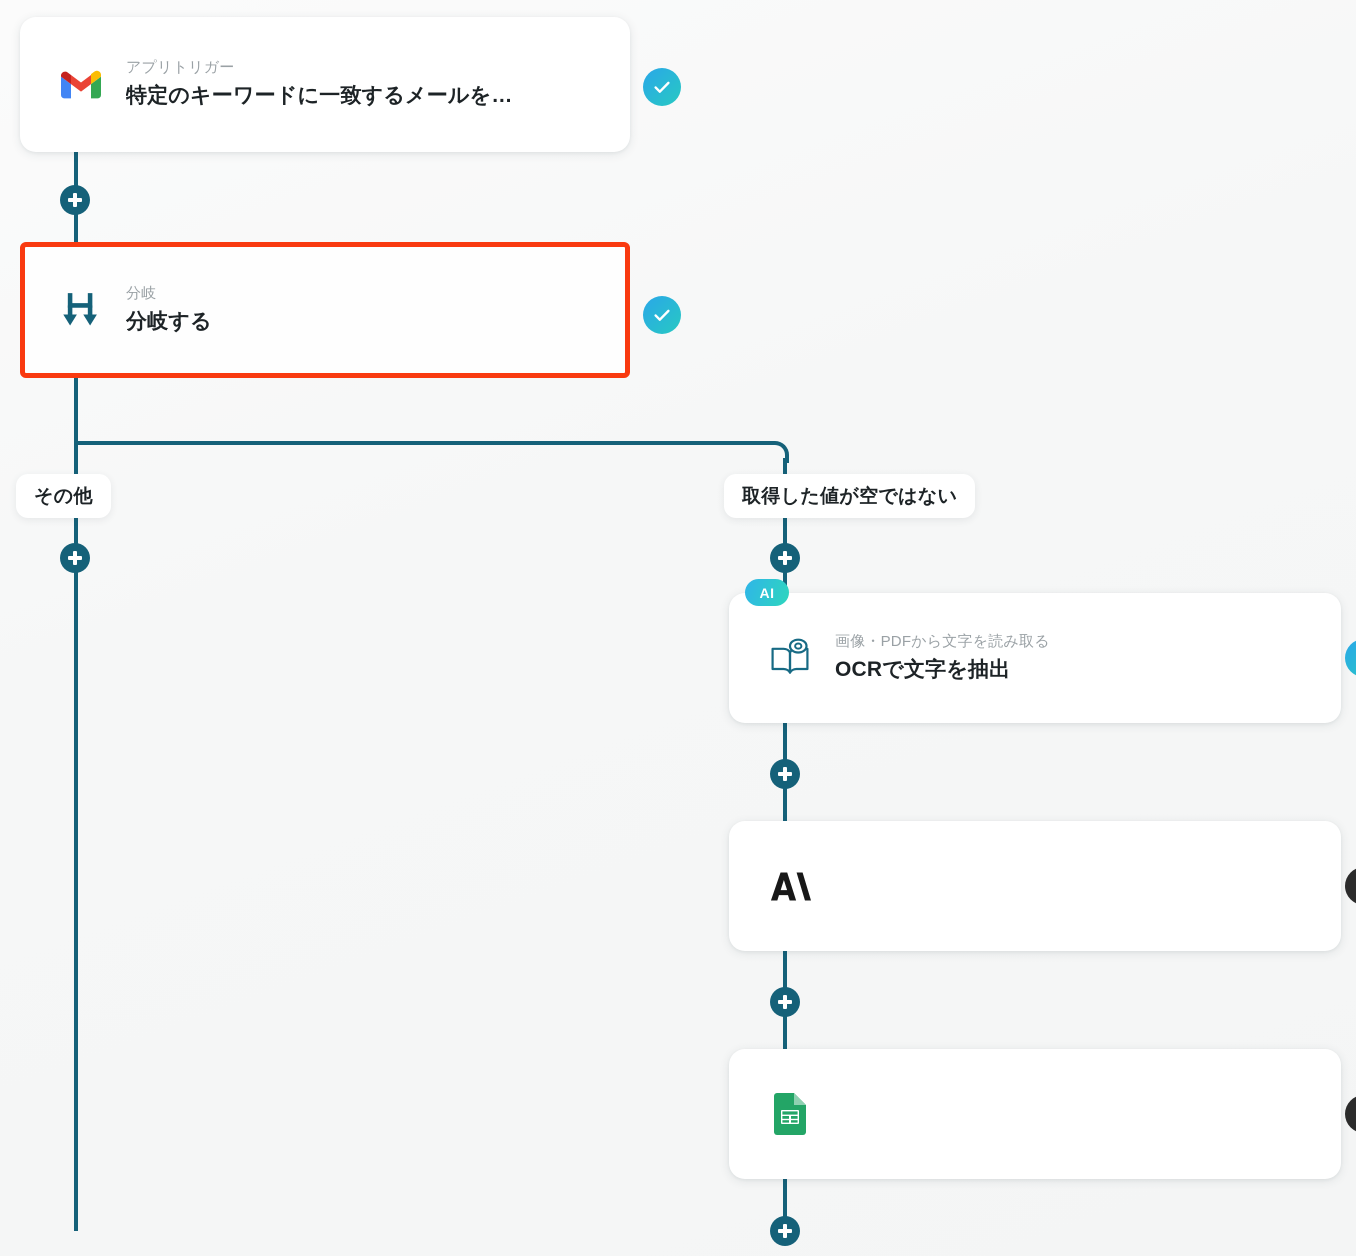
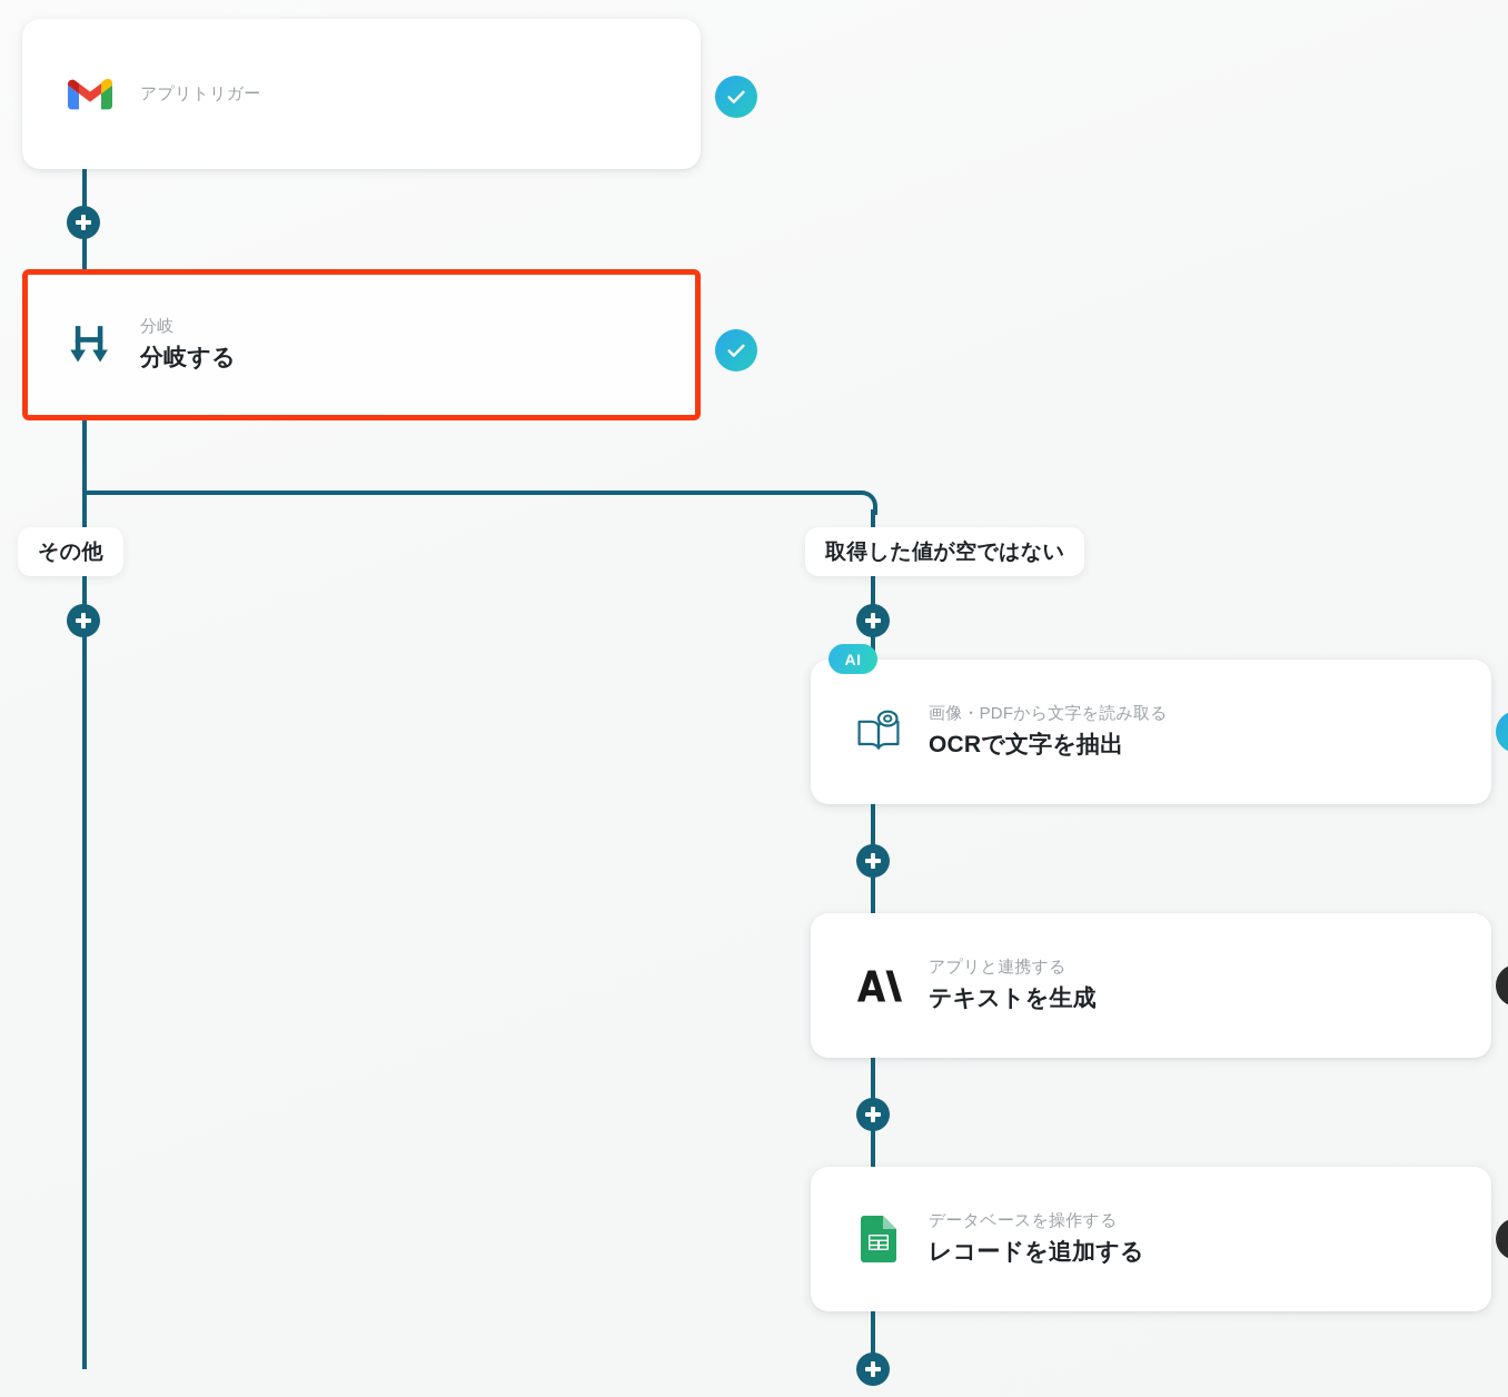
  アプリトリガー
- 特定のキーワードに一致するメールを…
  分岐
  分岐する
  その他
  取得した値が空ではない
  AI
  画像・PDFから文字を読み取る
  OCRで文字を抽出
+ アプリと連携する
+ テキストを生成
+ データベースを操作する
+ レコードを追加する
